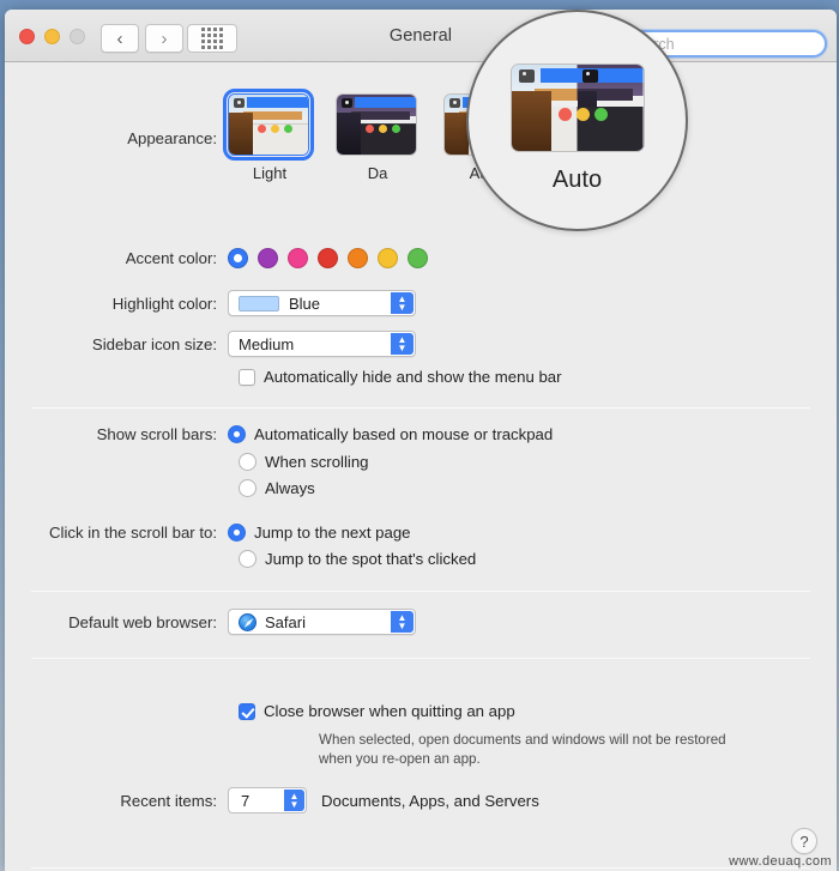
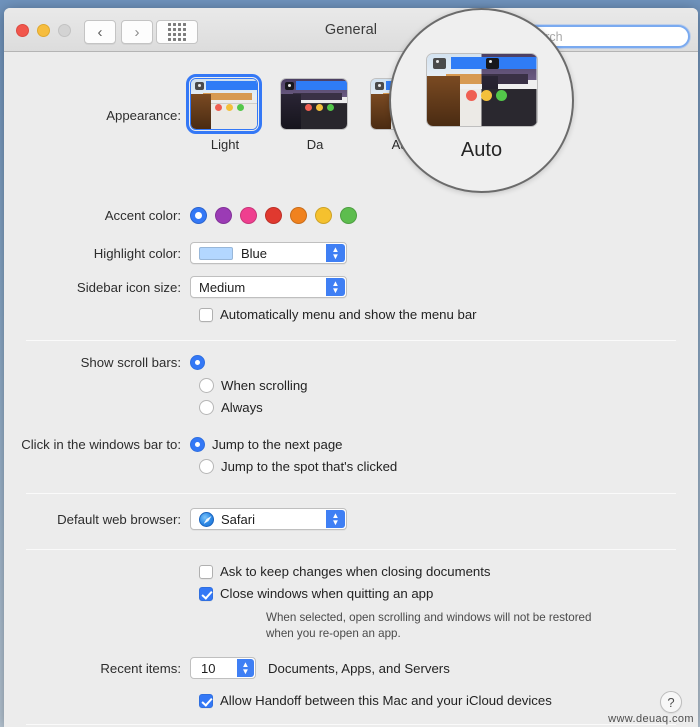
  ‹
  ›
  General
  Appearance:
  Light
  Da
  Accent color:
  Highlight color:
  Blue
  ▲
  ▼
  Sidebar icon size:
  Medium
  ▲
  ▼
- Automatically hide and show the menu bar
+ Automatically menu and show the menu bar
  Show scroll bars:
- Automatically based on mouse or trackpad
  When scrolling
  Always
- Click in the scroll bar to:
+ Click in the windows bar to:
  Jump to the next page
  Jump to the spot that's clicked
  Default web browser:
  Safari
  ▲
  ▼
+ Ask to keep changes when closing documents
- Close browser when quitting an app
+ Close windows when quitting an app
- When selected, open documents and windows will not be restored
+ When selected, open scrolling and windows will not be restored
  when you re-open an app.
  Recent items:
- 7
+ 10
  ▲
  ▼
  Documents, Apps, and Servers
+ Allow Handoff between this Mac and your iCloud devices
  ?
  Auto
  www.deuaq.com
